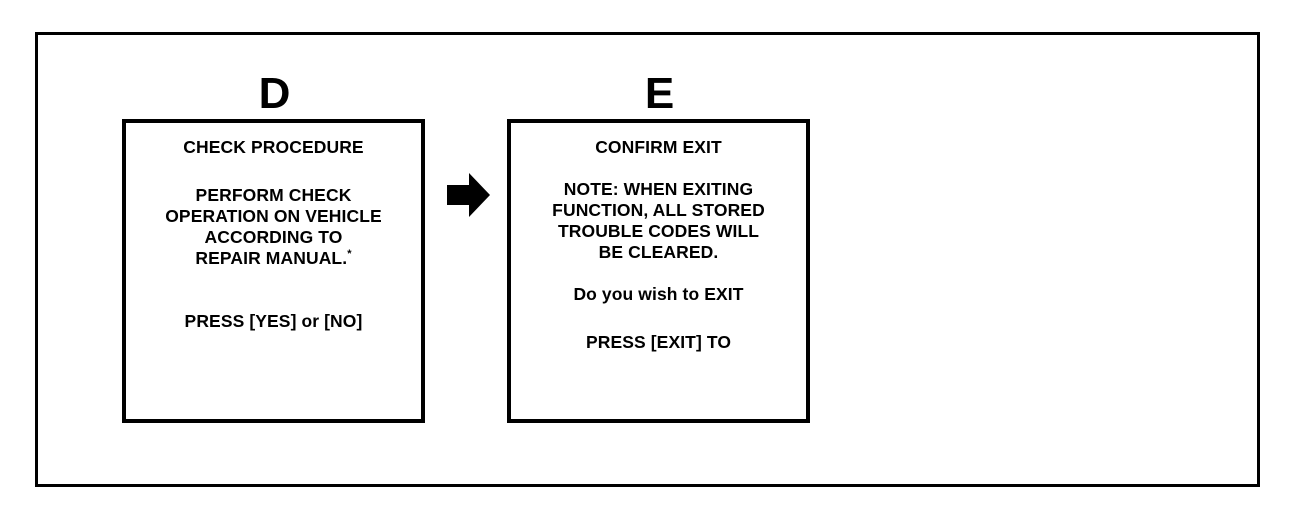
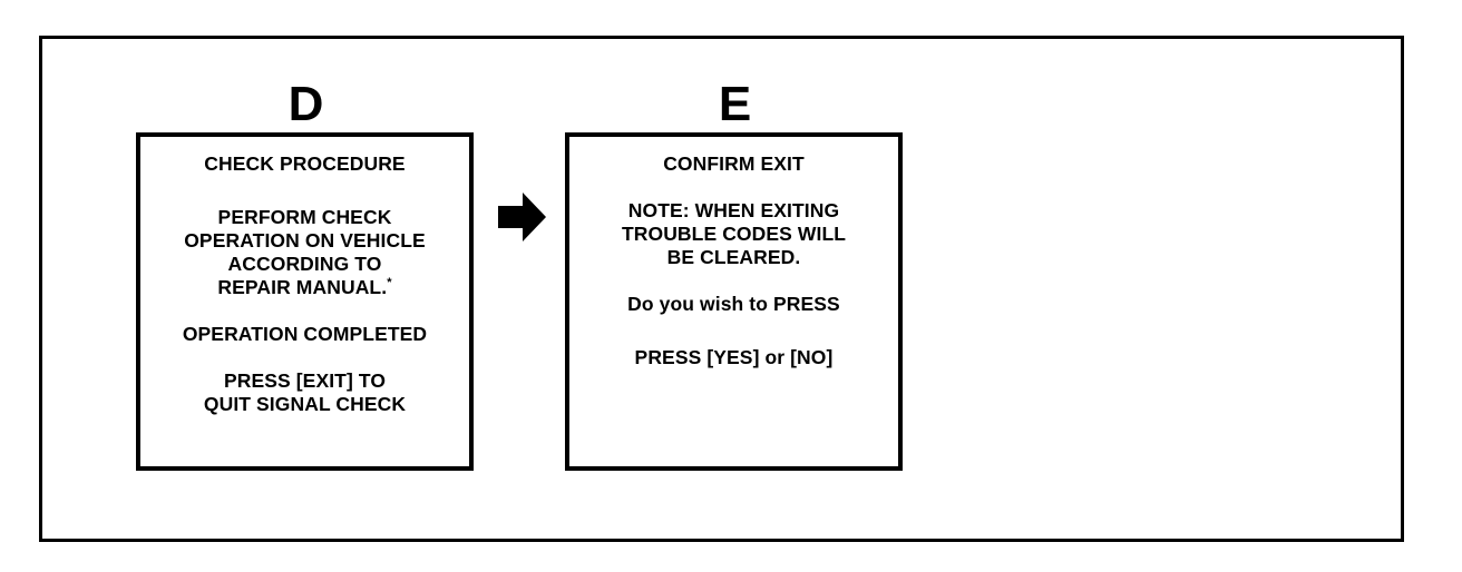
  D
  CHECK PROCEDURE
  PERFORM CHECK
  OPERATION ON VEHICLE
  ACCORDING TO
  REPAIR MANUAL.*
+ OPERATION COMPLETED
- PRESS [YES] or [NO]
+ PRESS [EXIT] TO
+ QUIT SIGNAL CHECK
  E
  CONFIRM EXIT
  NOTE: WHEN EXITING
- FUNCTION, ALL STORED
  TROUBLE CODES WILL
  BE CLEARED.
- Do you wish to EXIT
+ Do you wish to PRESS
- PRESS [EXIT] TO
+ PRESS [YES] or [NO]
